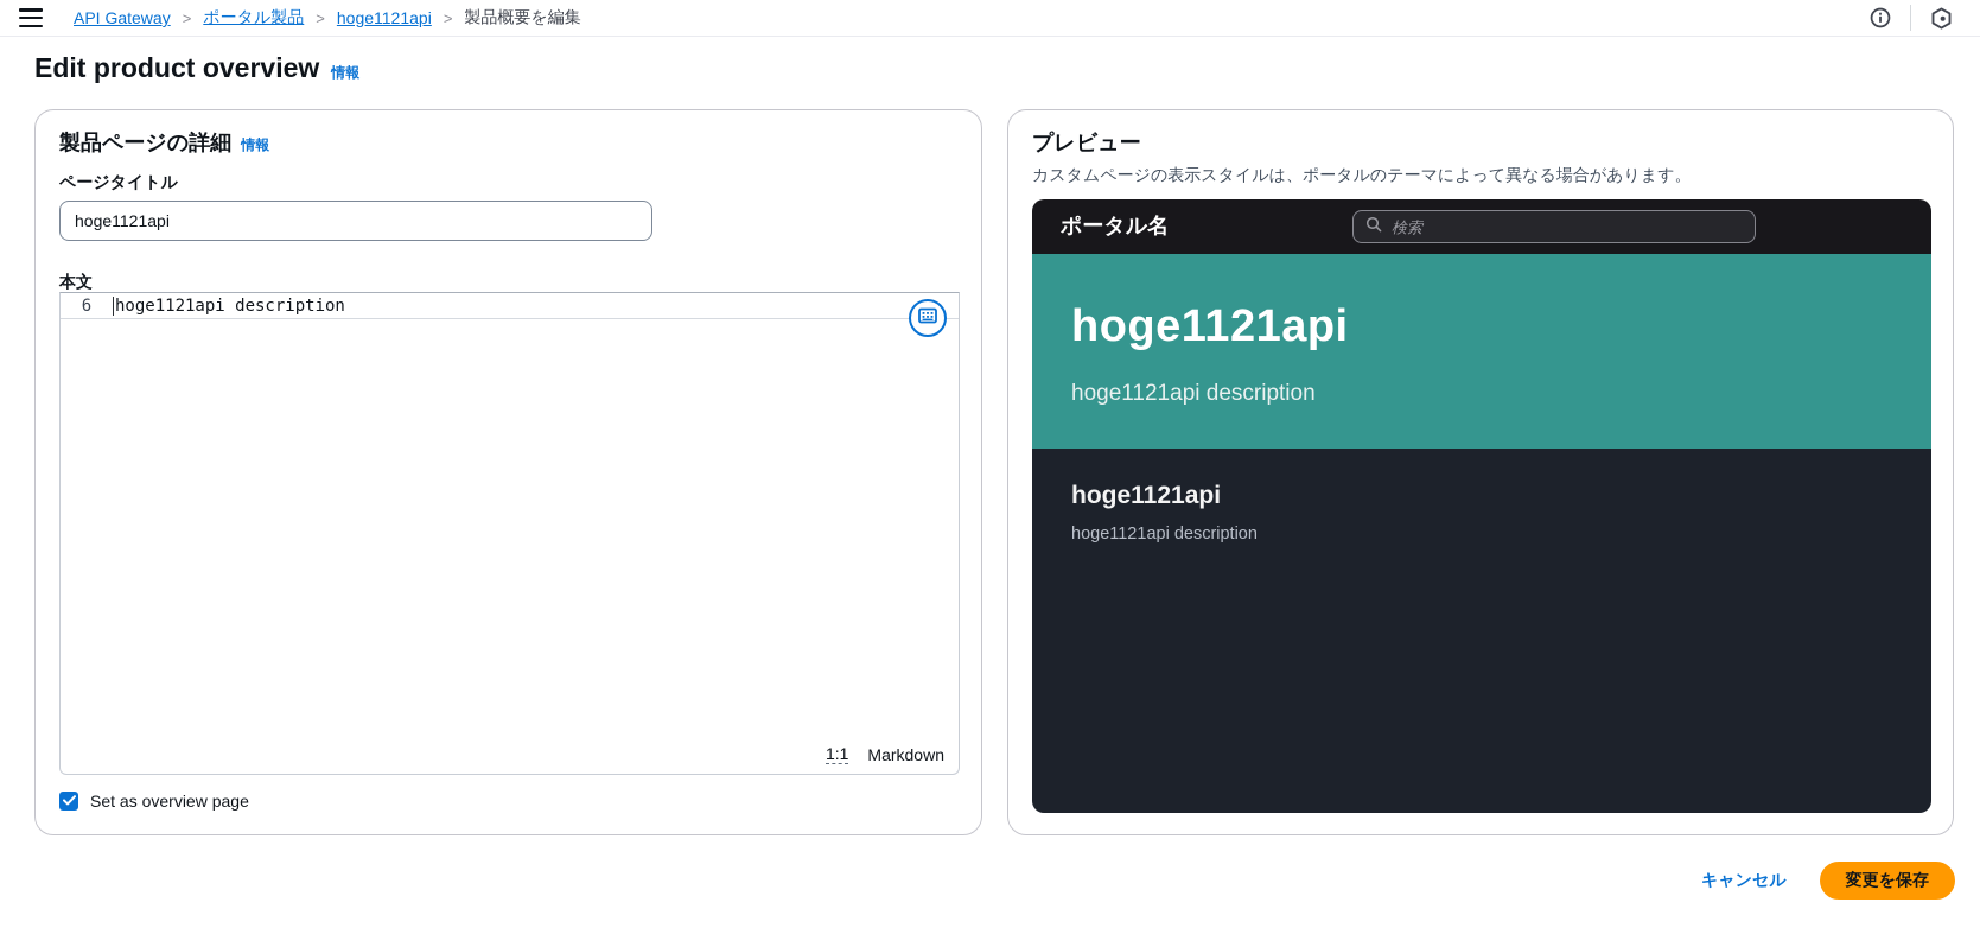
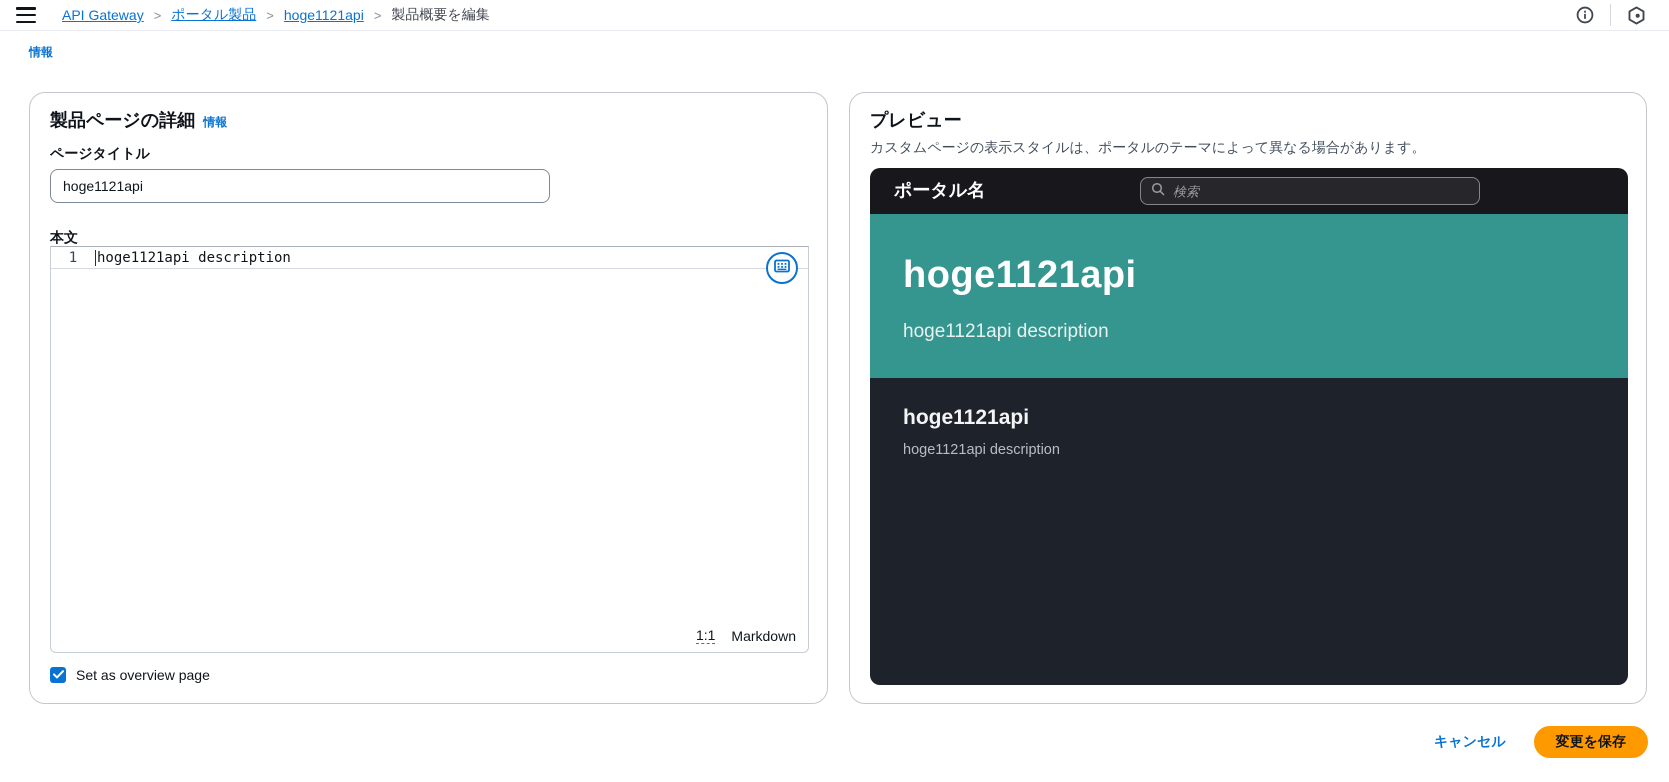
  API Gateway
  >
  ポータル製品
  >
  hoge1121api
  >
  製品概要を編集
- Edit product overview
  情報
  製品ページの詳細
  情報
  ページタイトル
  hoge1121api
  本文
- 6
+ 1
  hoge1121api description
  1:1
  Markdown
  Set as overview page
  プレビュー
  カスタムページの表示スタイルは、ポータルのテーマによって異なる場合があります。
  ポータル名
  検索
  hoge1121api
  hoge1121api description
  hoge1121api
  hoge1121api description
  キャンセル
  変更を保存
